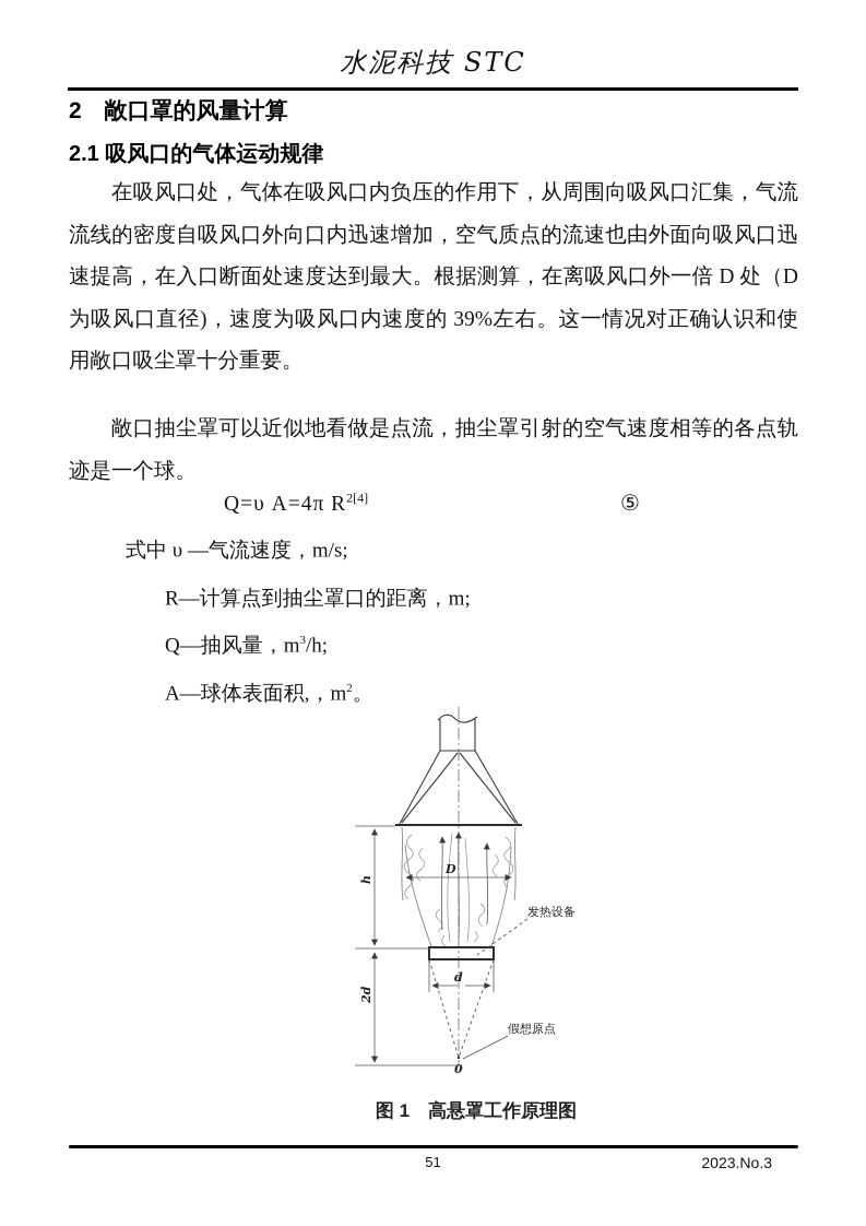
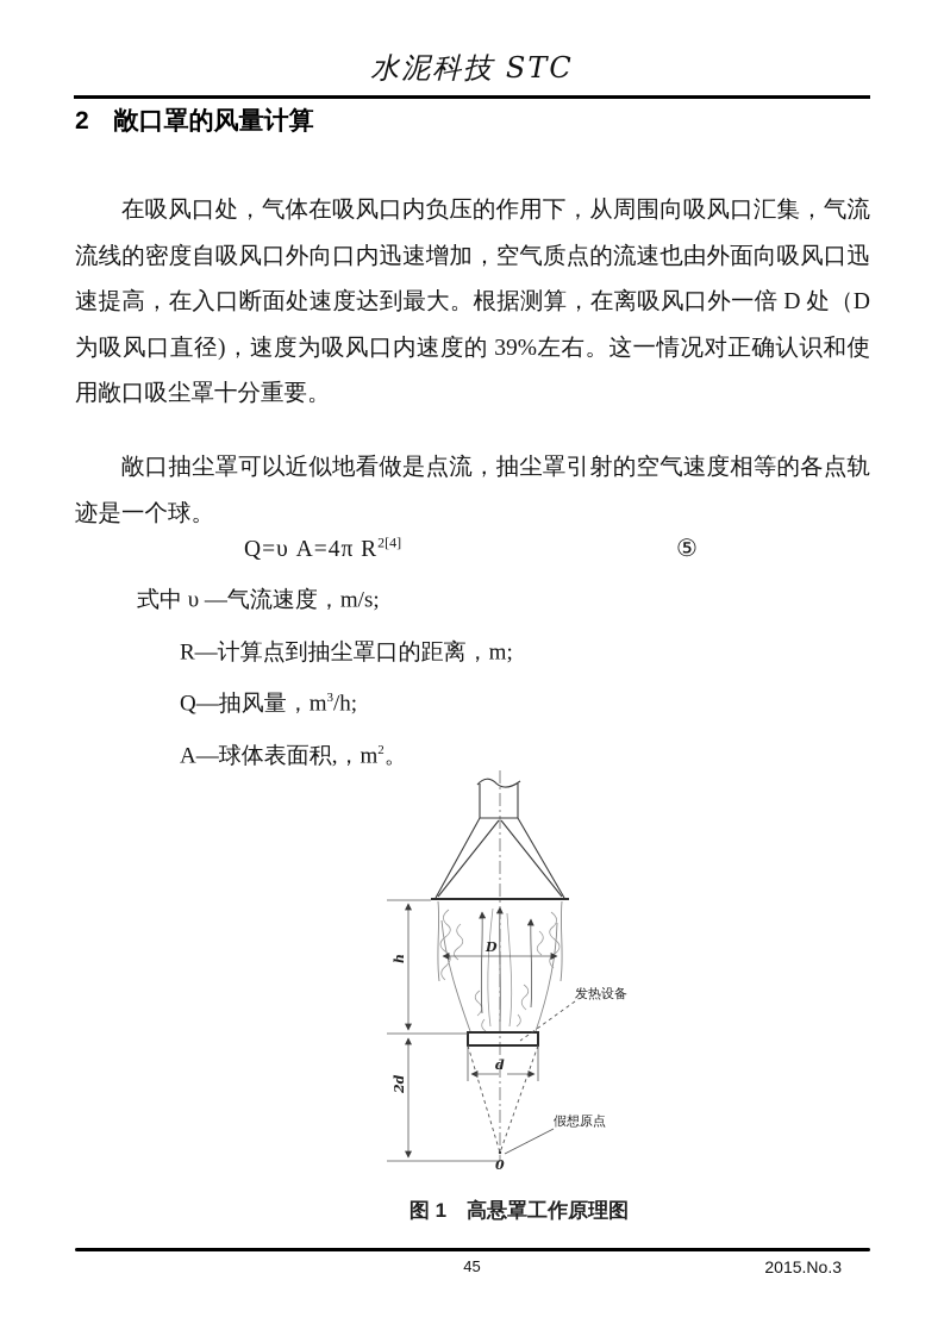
  水泥科技 STC
  2 敞口罩的风量计算
- 2.1 吸风口的气体运动规律
  在吸风口处，气体在吸风口内负压的作用下，从周围向吸风口汇集，气流流线的密度自吸风口外向口内迅速增加，空气质点的流速也由外面向吸风口迅速提高，在入口断面处速度达到最大。根据测算，在离吸风口外一倍 D 处（D 为吸风口直径)，速度为吸风口内速度的 39%左右。这一情况对正确认识和使用敞口吸尘罩十分重要。
  敞口抽尘罩可以近似地看做是点流，抽尘罩引射的空气速度相等的各点轨迹是一个球。
  Q=υ A=4π R2[4]
  ⑤
  式中 υ —气流速度，m/s;
  R—计算点到抽尘罩口的距离，m;
  Q—抽风量，m3/h;
  A—球体表面积,，m2。
  D
  d
  0
  发热设备
  假想原点
  图 1 高悬罩工作原理图
- 51
+ 45
- 2023.No.3
+ 2015.No.3
